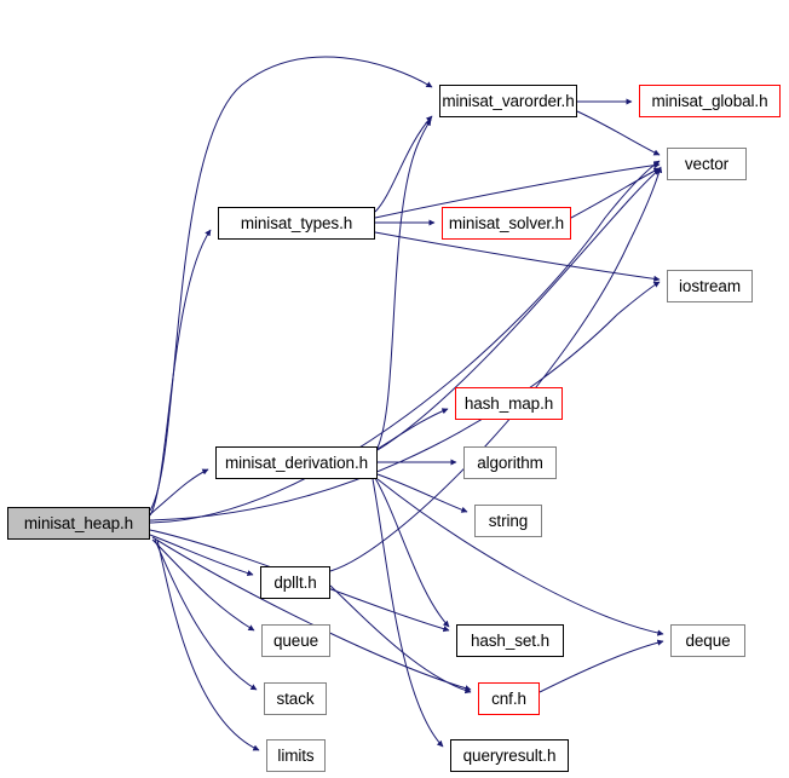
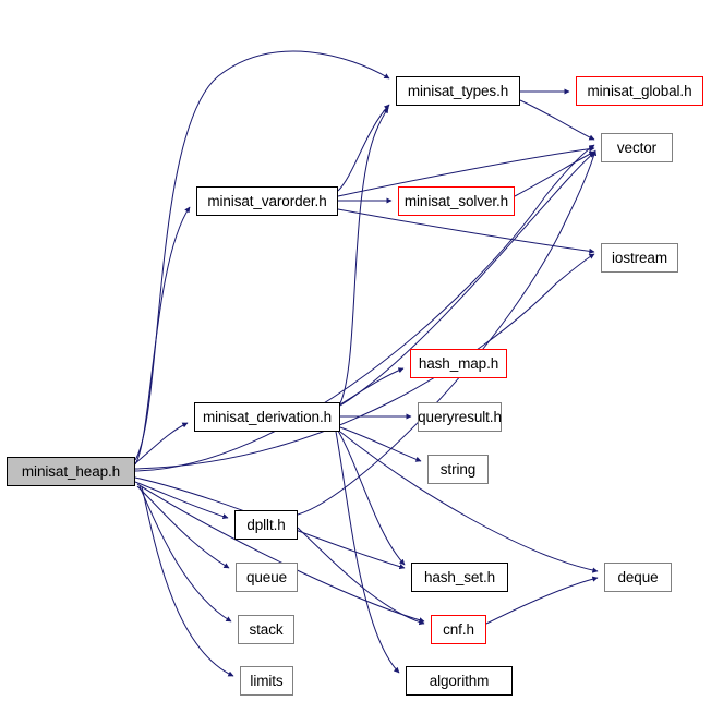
  minisat_heap.h
- minisat_varorder.h
+ minisat_types.h
  minisat_global.h
  vector
- minisat_types.h
+ minisat_varorder.h
  minisat_solver.h
  iostream
  hash_map.h
  minisat_derivation.h
- algorithm
+ queryresult.h
  string
  dpllt.h
  hash_set.h
  deque
  queue
  cnf.h
  stack
- queryresult.h
+ algorithm
  limits
